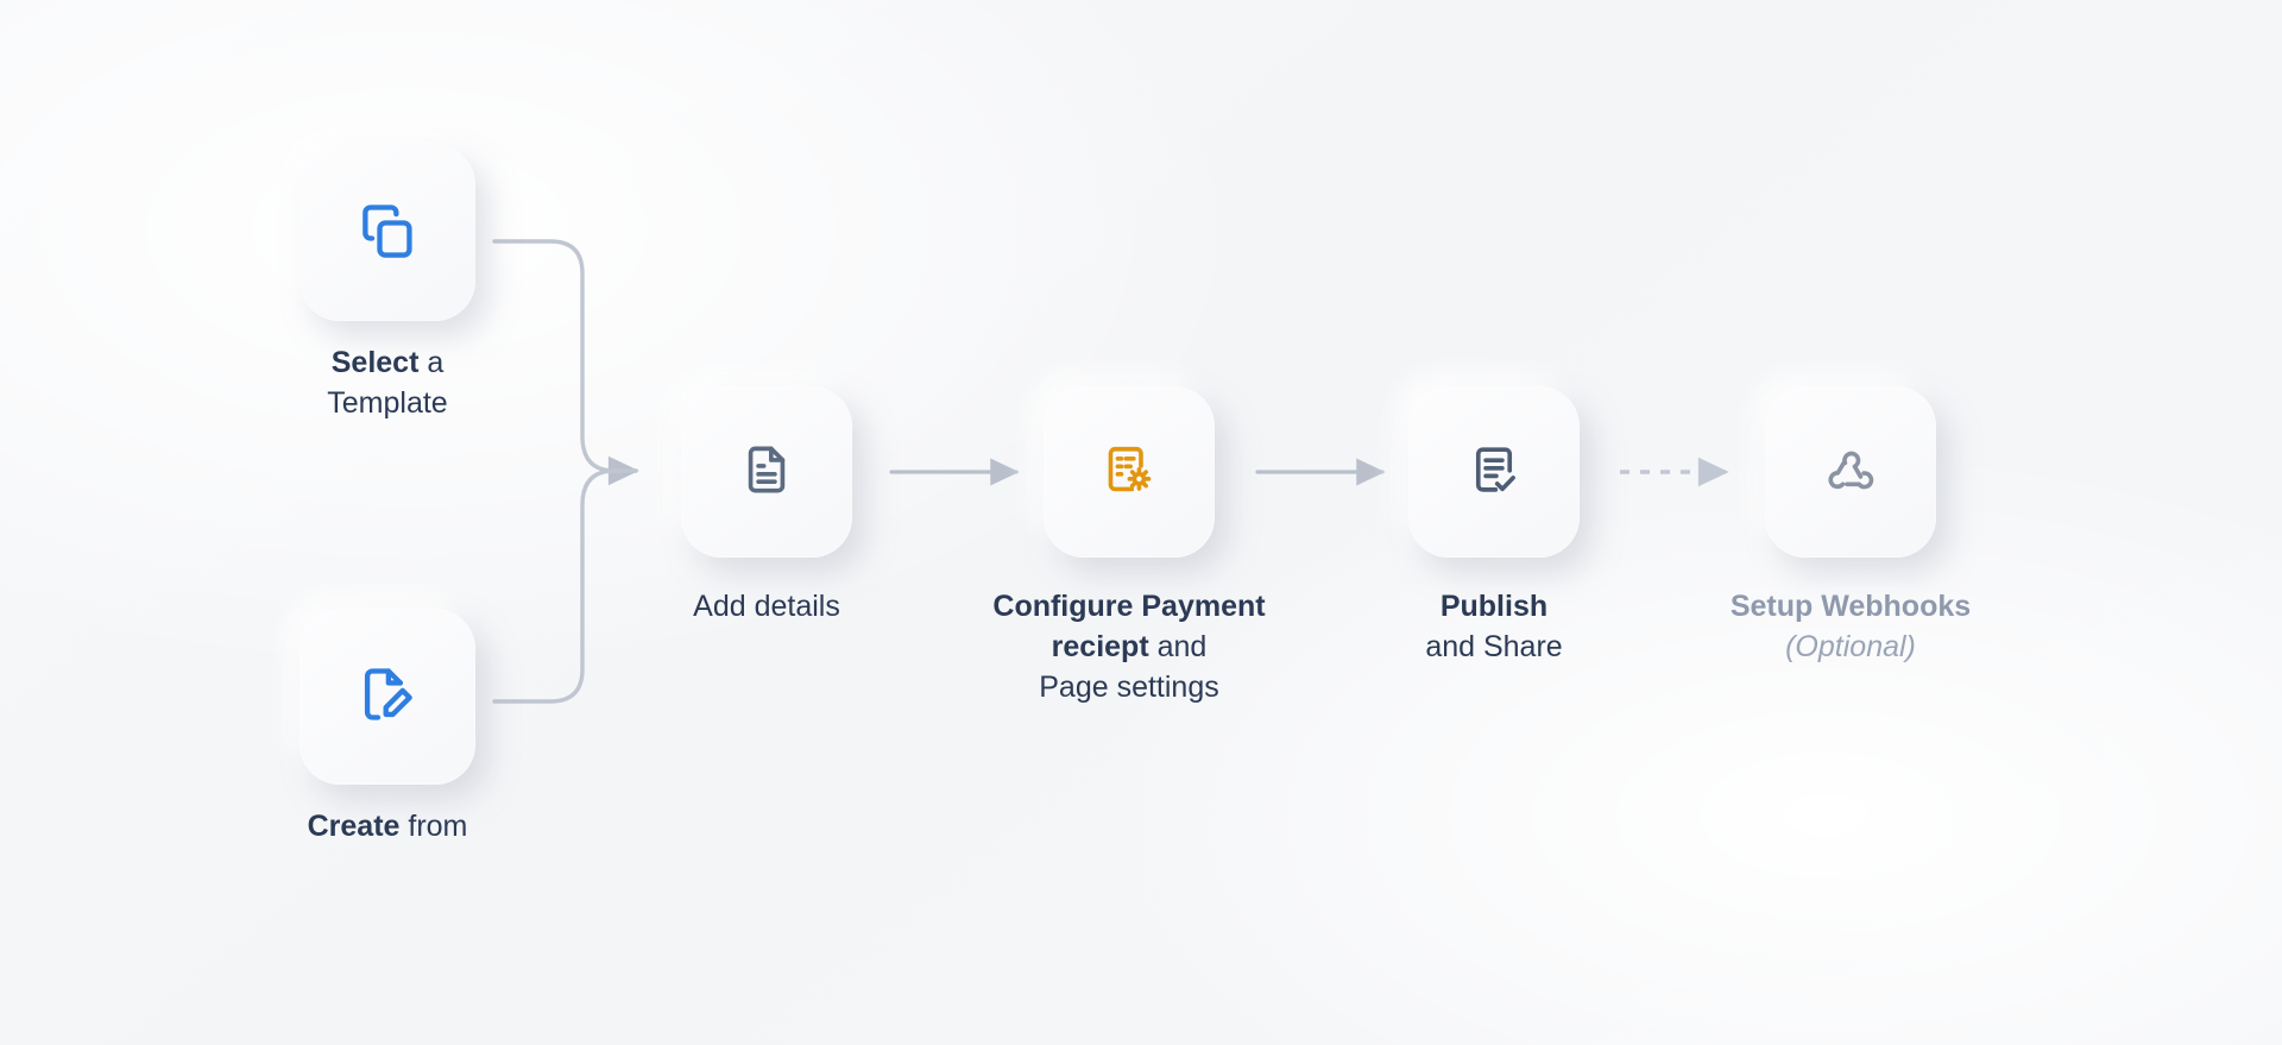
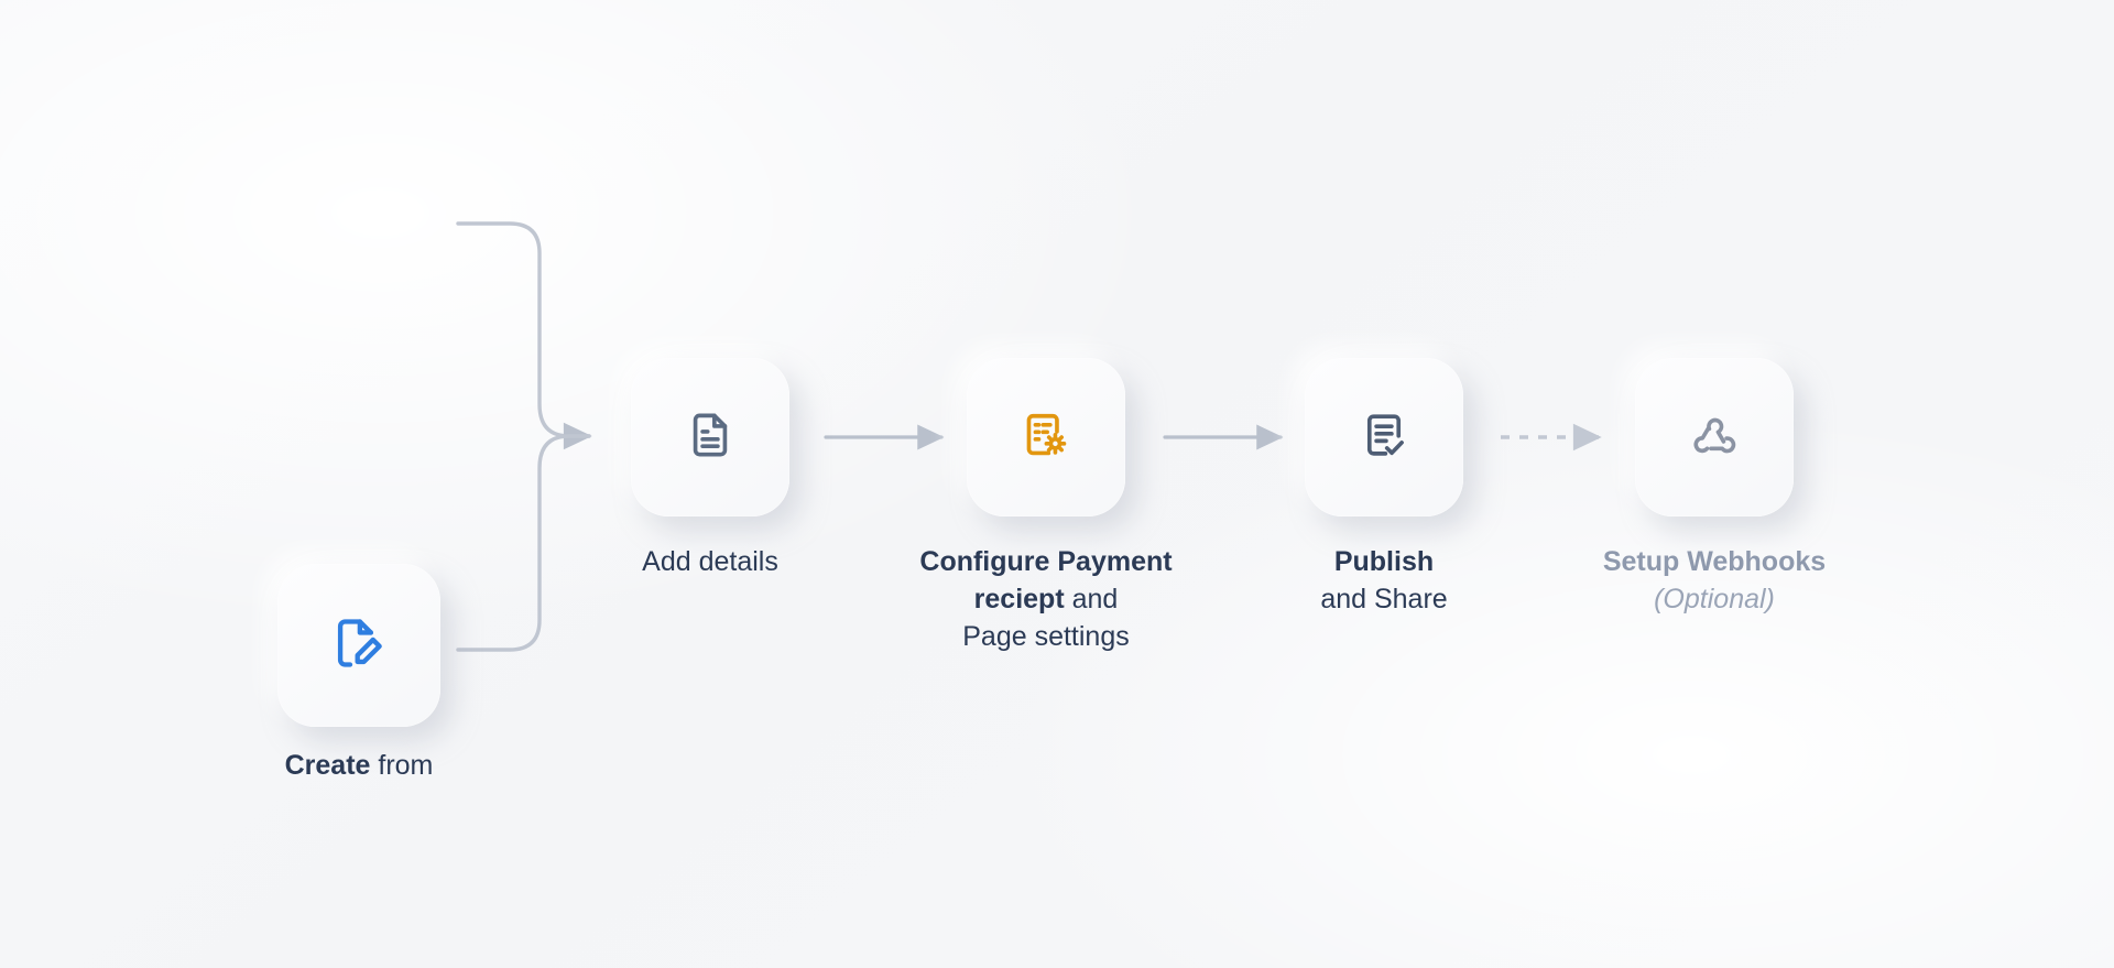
- Select a
- Template
  Create from
  Add details
  Configure Payment
  reciept and
  Page settings
  Publish
  and Share
  Setup Webhooks
  (Optional)
